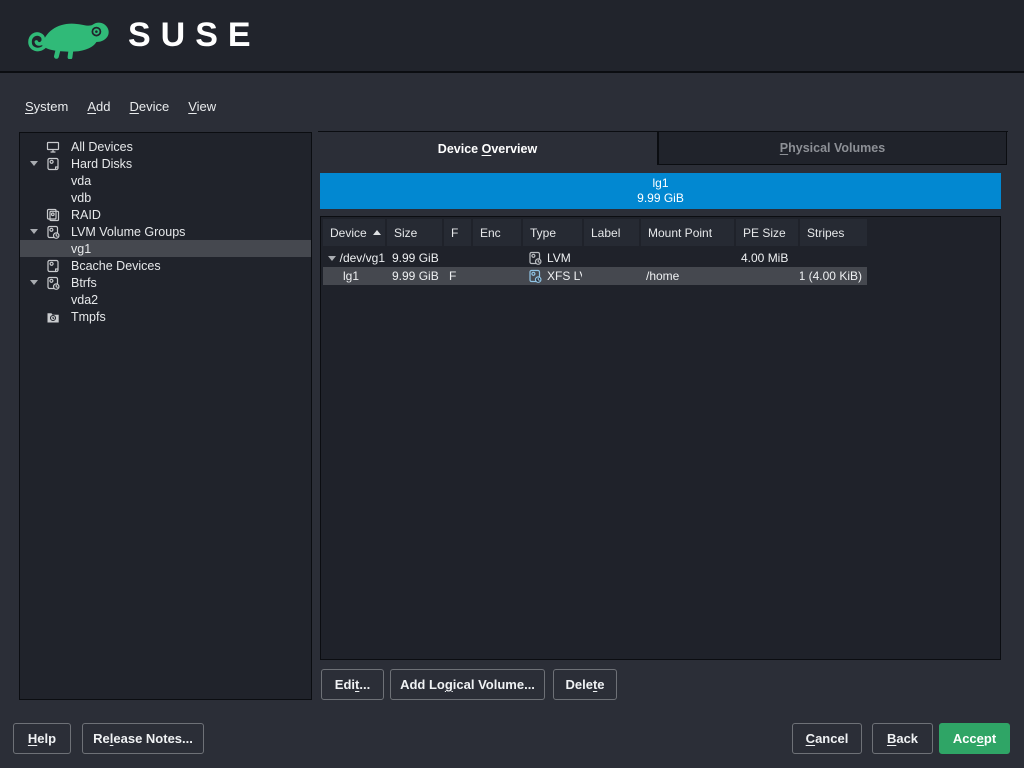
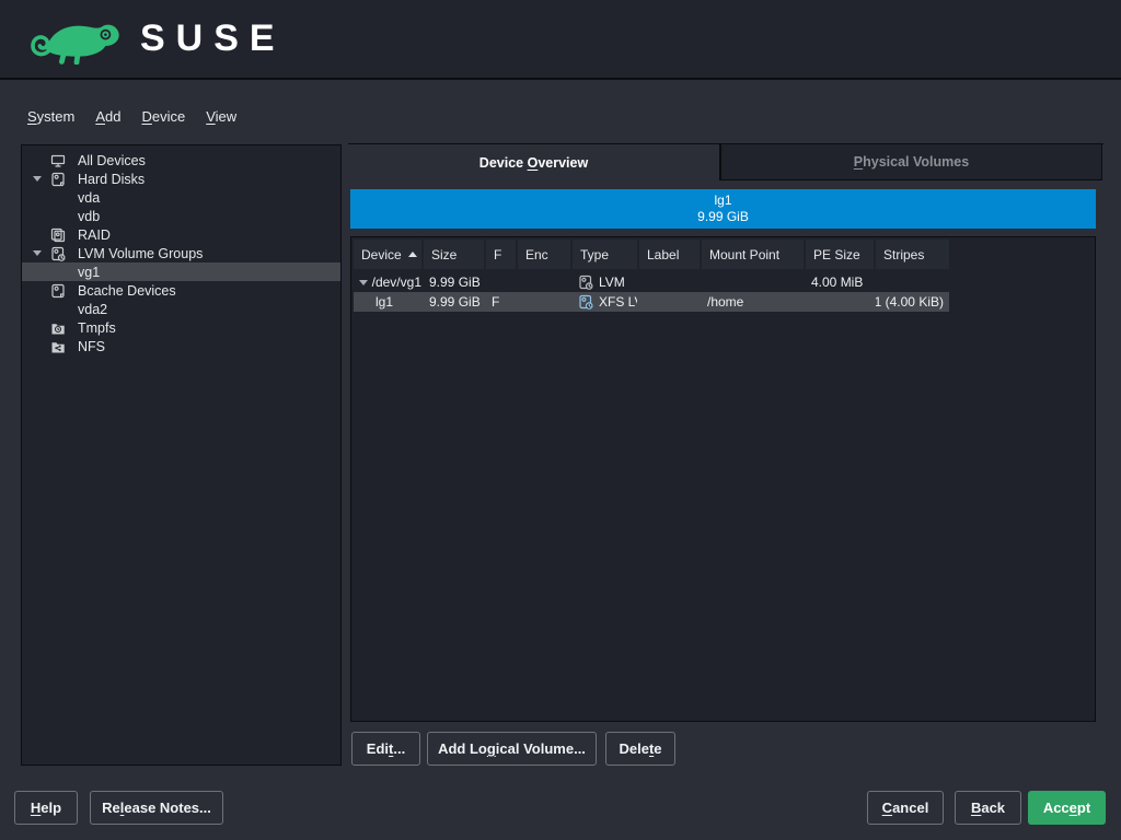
  SUSE
  System
  Add
  Device
  View
  All Devices
  Hard Disks
  vda
  vdb
  RAID
  LVM Volume Groups
  vg1
  Bcache Devices
- Btrfs
  vda2
  Tmpfs
+ NFS
  Device Overview
  Physical Volumes
  lg1
  9.99 GiB
  Device
  Size
  F
  Enc
  Type
  Label
  Mount Point
  PE Size
  Stripes
  /dev/vg1
  9.99 GiB
  LVM
  4.00 MiB
  lg1
  9.99 GiB
  F
  XFS L
  /home
  1 (4.00 KiB)
  Edit...
  Add Logical Volume...
  Delete
  Help
  Release Notes...
  Cancel
  Back
  Accept
